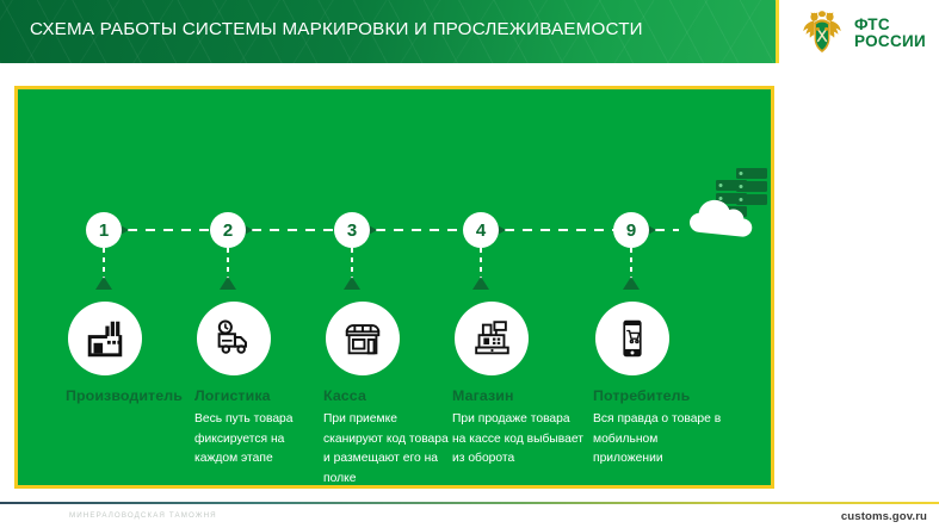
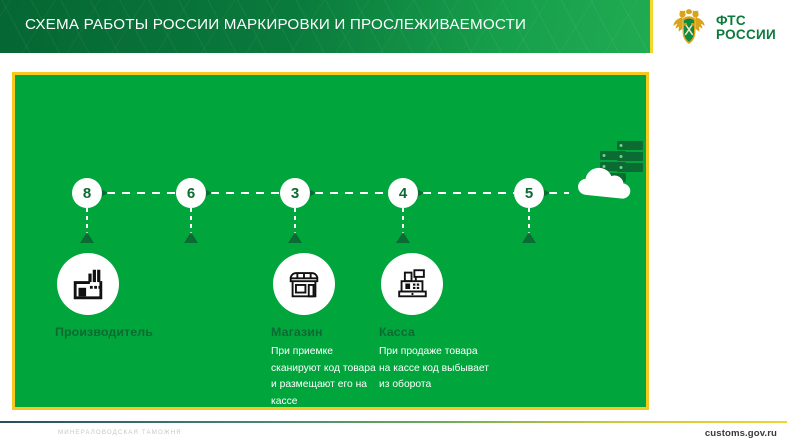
- СХЕМА РАБОТЫ СИСТЕМЫ МАРКИРОВКИ И ПРОСЛЕЖИВАЕМОСТИ
+ СХЕМА РАБОТЫ РОССИИ МАРКИРОВКИ И ПРОСЛЕЖИВАЕМОСТИ
  ФТС
  РОССИИ
- 1
+ 8
- 2
+ 6
  3
  4
- 9
+ 5
  Производитель
- Логистика
- Весь путь товара фиксируется на каждом этапе
- Касса
+ Магазин
- При приемке сканируют код товара и размещают его на полке
+ При приемке сканируют код товара и размещают его на кассе
- Магазин
+ Касса
  При продаже товара на кассе код выбывает из оборота
- Потребитель
- Вся правда о товаре в мобильном приложении
  customs.gov.ru
